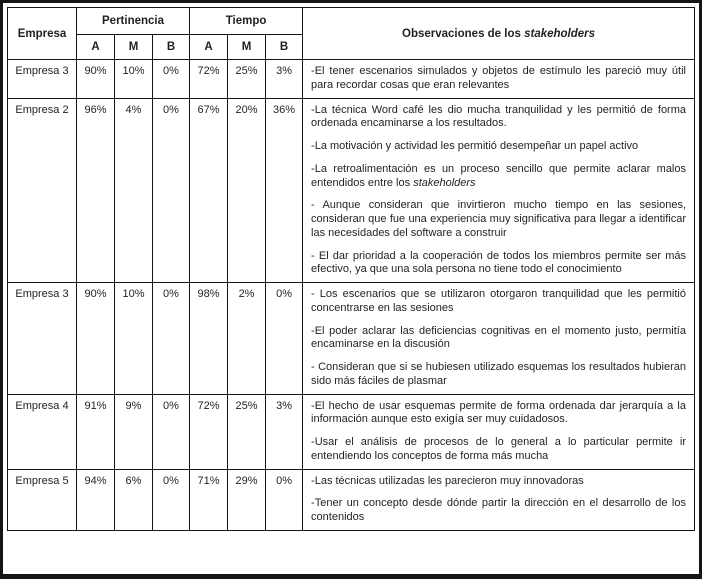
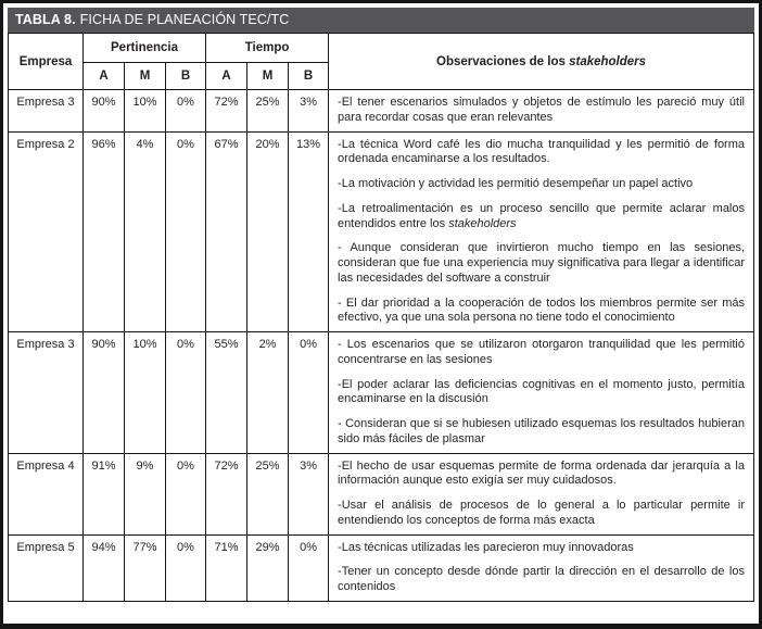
+ TABLA 8. FICHA DE PLANEACIÓN TEC/TC
  Empresa	Pertinencia	Tiempo	Observaciones de los stakeholders
  A	M	B	A	M	B
  Empresa 3	90%	10%	0%	72%	25%	3%	-El tener escenarios simulados y objetos de estímulo les pareció muy útil para recordar cosas que eran relevantes
- Empresa 2	96%	4%	0%	67%	20%	36%	-La técnica Word café les dio mucha tranquilidad y les permitió de forma ordenada encaminarse a los resultados.-La motivación y actividad les permitió desempeñar un papel activo-La retroalimentación es un proceso sencillo que permite aclarar malos entendidos entre los stakeholders- Aunque consideran que invirtieron mucho tiempo en las sesiones, consideran que fue una experiencia muy significativa para llegar a identificar las necesidades del software a construir- El dar prioridad a la cooperación de todos los miembros permite ser más efectivo, ya que una sola persona no tiene todo el conocimiento
+ Empresa 2	96%	4%	0%	67%	20%	13%	-La técnica Word café les dio mucha tranquilidad y les permitió de forma ordenada encaminarse a los resultados.-La motivación y actividad les permitió desempeñar un papel activo-La retroalimentación es un proceso sencillo que permite aclarar malos entendidos entre los stakeholders- Aunque consideran que invirtieron mucho tiempo en las sesiones, consideran que fue una experiencia muy significativa para llegar a identificar las necesidades del software a construir- El dar prioridad a la cooperación de todos los miembros permite ser más efectivo, ya que una sola persona no tiene todo el conocimiento
- Empresa 3	90%	10%	0%	98%	2%	0%	- Los escenarios que se utilizaron otorgaron tranquilidad que les permitió concentrarse en las sesiones-El poder aclarar las deficiencias cognitivas en el momento justo, permitía encaminarse en la discusión- Consideran que si se hubiesen utilizado esquemas los resultados hubieran sido más fáciles de plasmar
+ Empresa 3	90%	10%	0%	55%	2%	0%	- Los escenarios que se utilizaron otorgaron tranquilidad que les permitió concentrarse en las sesiones-El poder aclarar las deficiencias cognitivas en el momento justo, permitía encaminarse en la discusión- Consideran que si se hubiesen utilizado esquemas los resultados hubieran sido más fáciles de plasmar
- Empresa 4	91%	9%	0%	72%	25%	3%	-El hecho de usar esquemas permite de forma ordenada dar jerarquía a la información aunque esto exigía ser muy cuidadosos.-Usar el análisis de procesos de lo general a lo particular permite ir entendiendo los conceptos de forma más mucha
+ Empresa 4	91%	9%	0%	72%	25%	3%	-El hecho de usar esquemas permite de forma ordenada dar jerarquía a la información aunque esto exigía ser muy cuidadosos.-Usar el análisis de procesos de lo general a lo particular permite ir entendiendo los conceptos de forma más exacta
- Empresa 5	94%	6%	0%	71%	29%	0%	-Las técnicas utilizadas les parecieron muy innovadoras-Tener un concepto desde dónde partir la dirección en el desarrollo de los contenidos
+ Empresa 5	94%	77%	0%	71%	29%	0%	-Las técnicas utilizadas les parecieron muy innovadoras-Tener un concepto desde dónde partir la dirección en el desarrollo de los contenidos
